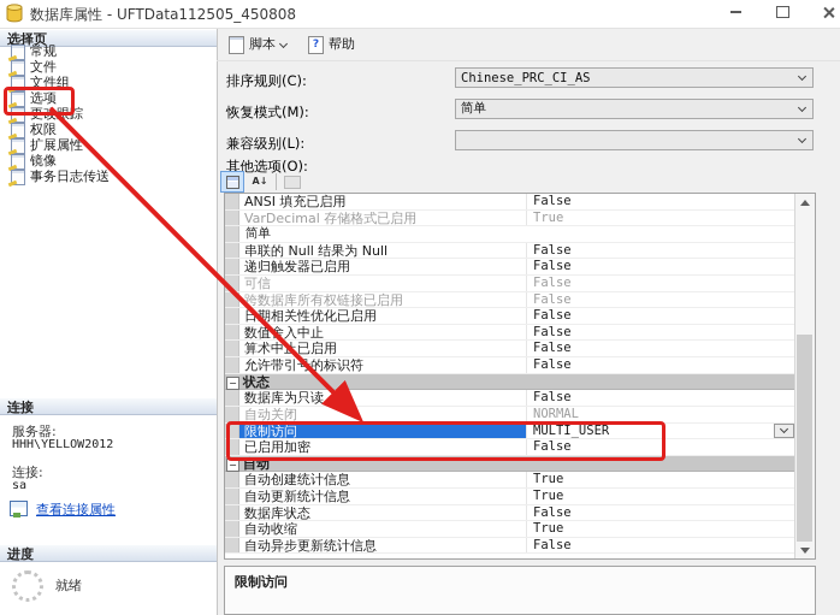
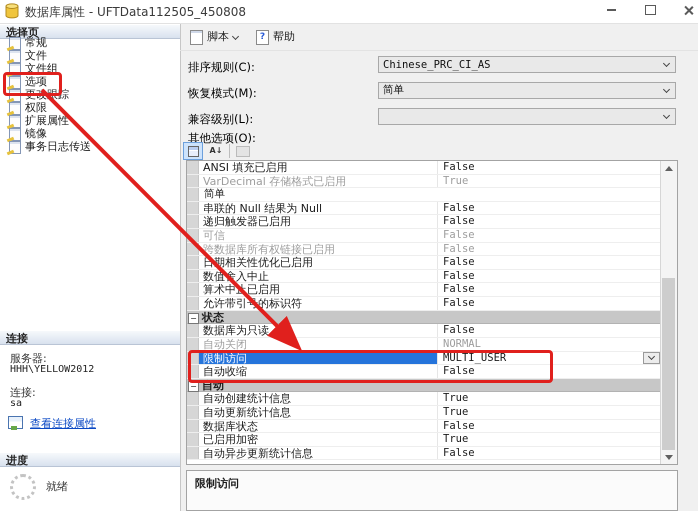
  数据库属性 - UFTData112505_450808
  选择页
  常规
  文件
  文件组
  选项
  更改跟踪
  权限
  扩展属性
  镜像
  事务日志传送
  连接
  服务器:
  HHH\YELLOW2012
  连接:
  sa
  查看连接属性
  进度
  就绪
  脚本
  ?
  帮助
  排序规则(C):
  Chinese_PRC_CI_AS
  恢复模式(M):
  简单
  兼容级别(L):
  其他选项(O):
  A↓
  ANSI 填充已启用
  False
  VarDecimal 存储格式已启用
  True
  简单
  串联的 Null 结果为 Null
  False
  递归触发器已启用
  False
  可信
  False
  跨数据库所有权链接已启用
  False
  日期相关性优化已启用
  False
  数值舍入中止
  False
  算术中已启用
  False
  允许带引的标识符
  False
  −
  状态
  数据库为只读
  False
  自动关闭
  NORMAL
  限制访问
  MULTI_USER
- 已启用加密
+ 自动收缩
  False
  −
  自动
  自动创建统计信息
  True
  自动更新统计信息
  True
  数据库状态
  False
- 自动收缩
+ 已启用加密
  True
  自动异步更新统计信息
  False
  限制访问
